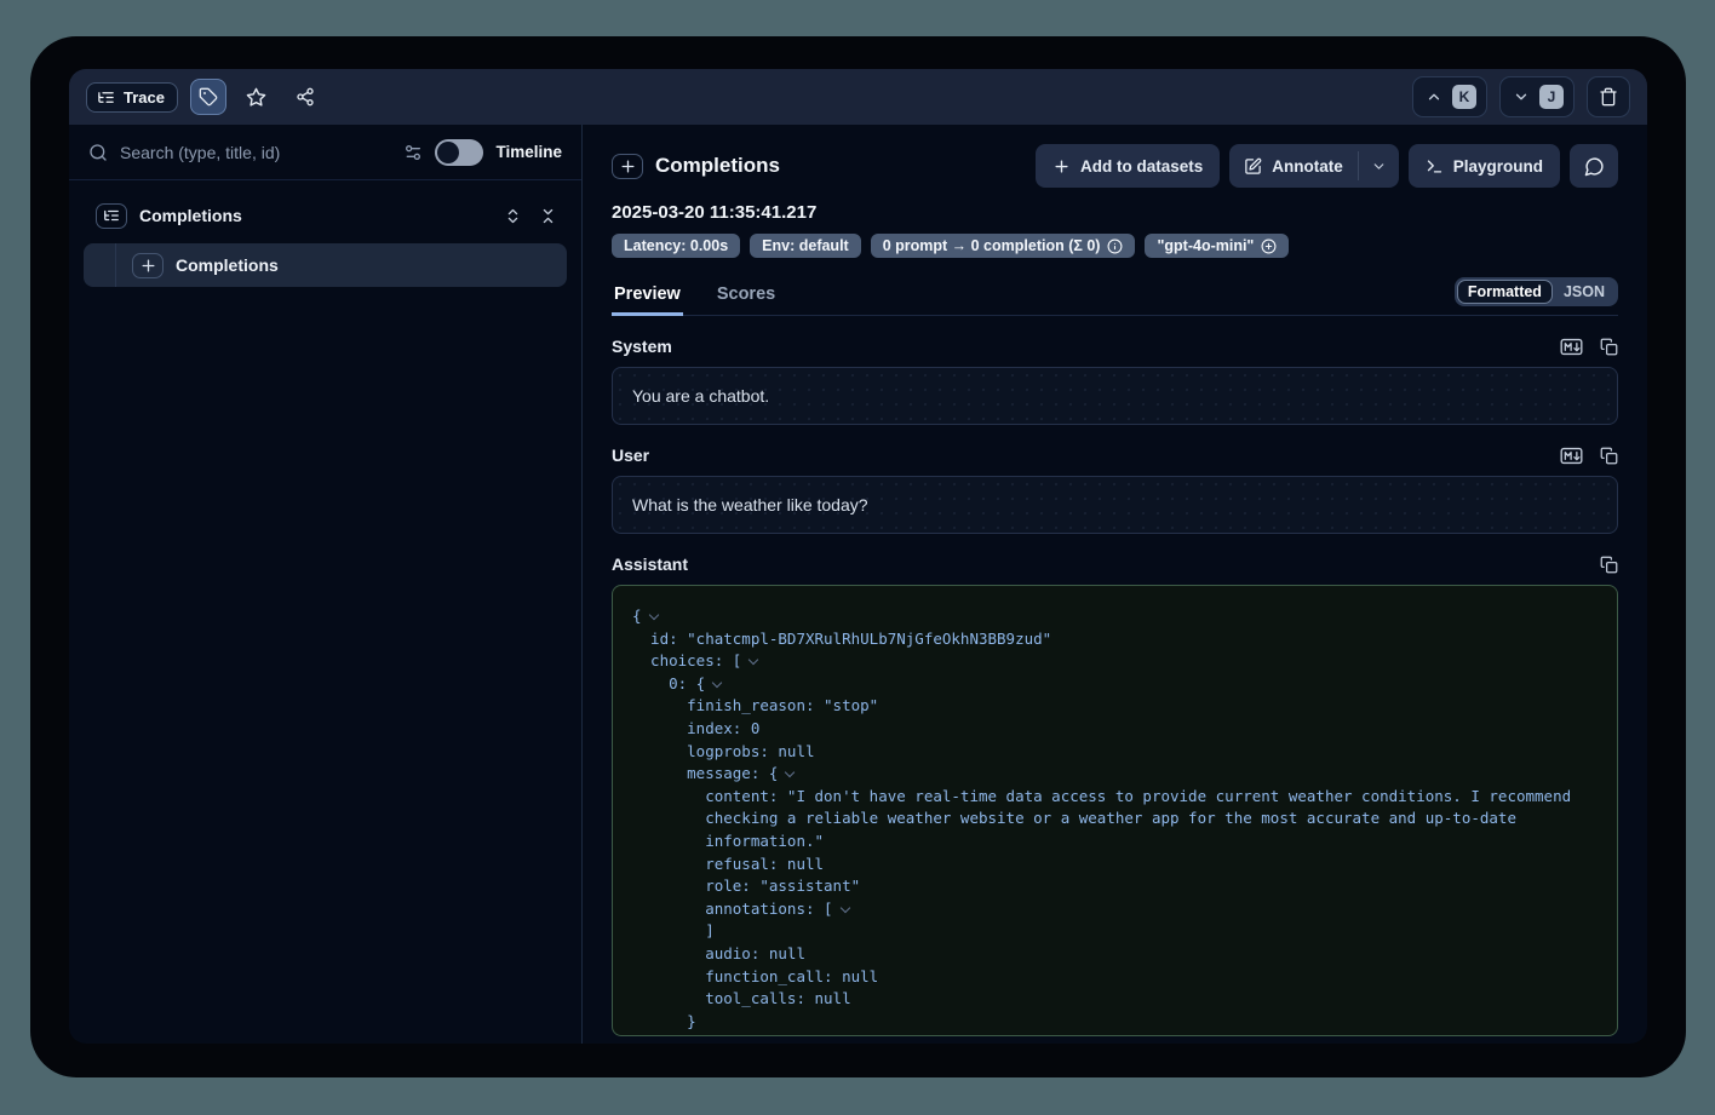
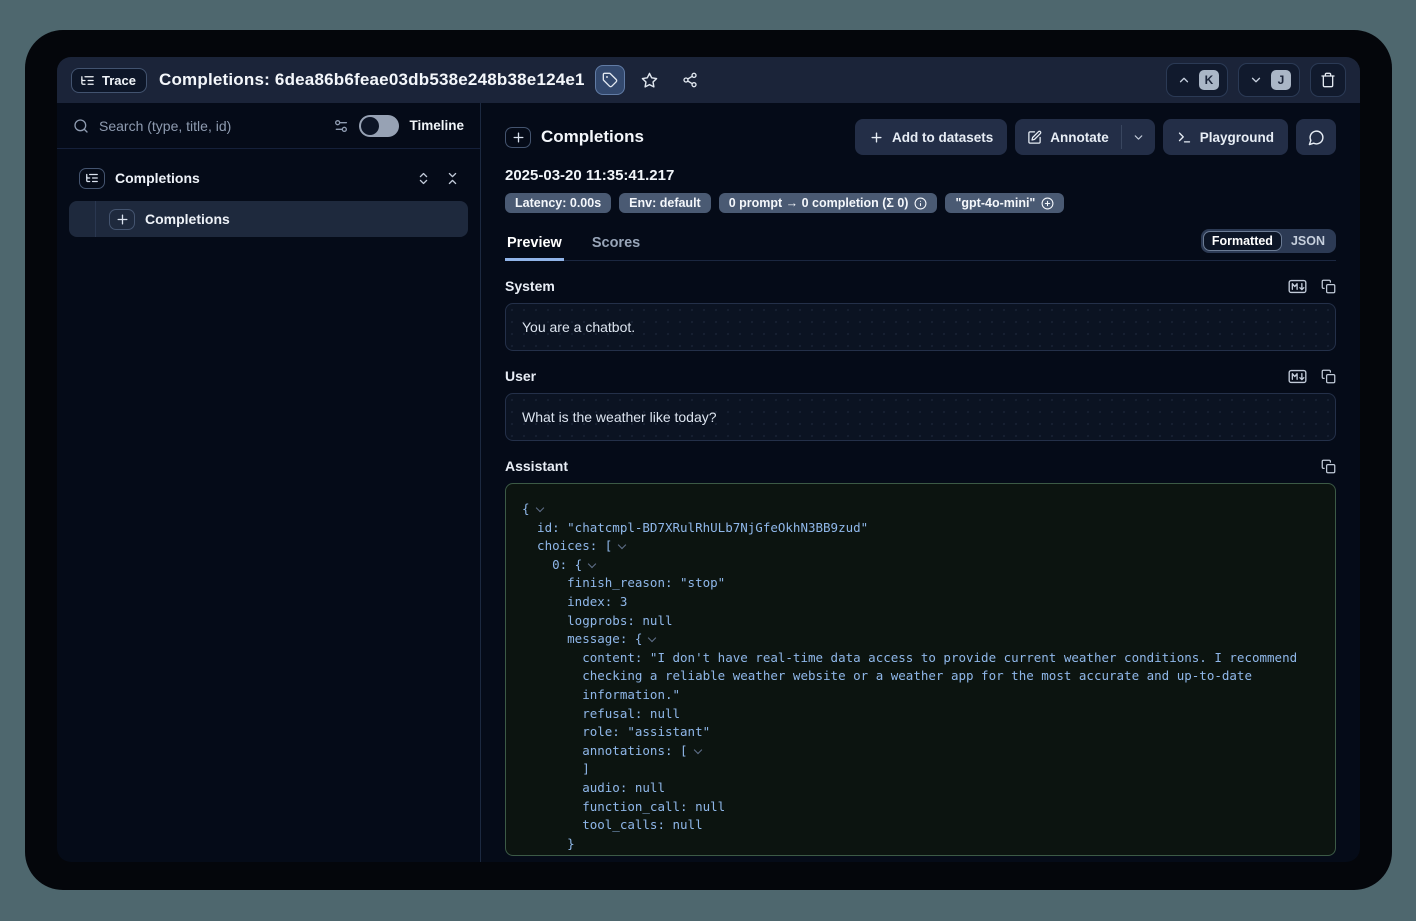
  Trace
+ Completions: 6dea86b6feae03db538e248b38e124e1
  K
  J
  Search (type, title, id)
  Timeline
  Completions
  Completions
  Completions
  Add to datasets
  Annotate
  Playground
  2025-03-20 11:35:41.217
  Latency: 0.00s
  Env: default
  0 prompt → 0 completion (Σ 0)
  "gpt-4o-mini"
  Preview
  Scores
  Formatted
  JSON
  System
  You are a chatbot.
  User
  What is the weather like today?
  Assistant
  {
  id: "chatcmpl-BD7XRulRhULb7NjGfeOkhN3BB9zud"
  choices: [
  0: {
  finish_reason: "stop"
- index: 0
+ index: 3
  logprobs: null
  message: {
  content: "I don't have real-time data access to provide current weather conditions. I recommend checking a reliable weather website or a weather app for the most accurate and up-to-date information."
  refusal: null
  role: "assistant"
  annotations: [
  ]
  audio: null
  function_call: null
  tool_calls: null
  }
